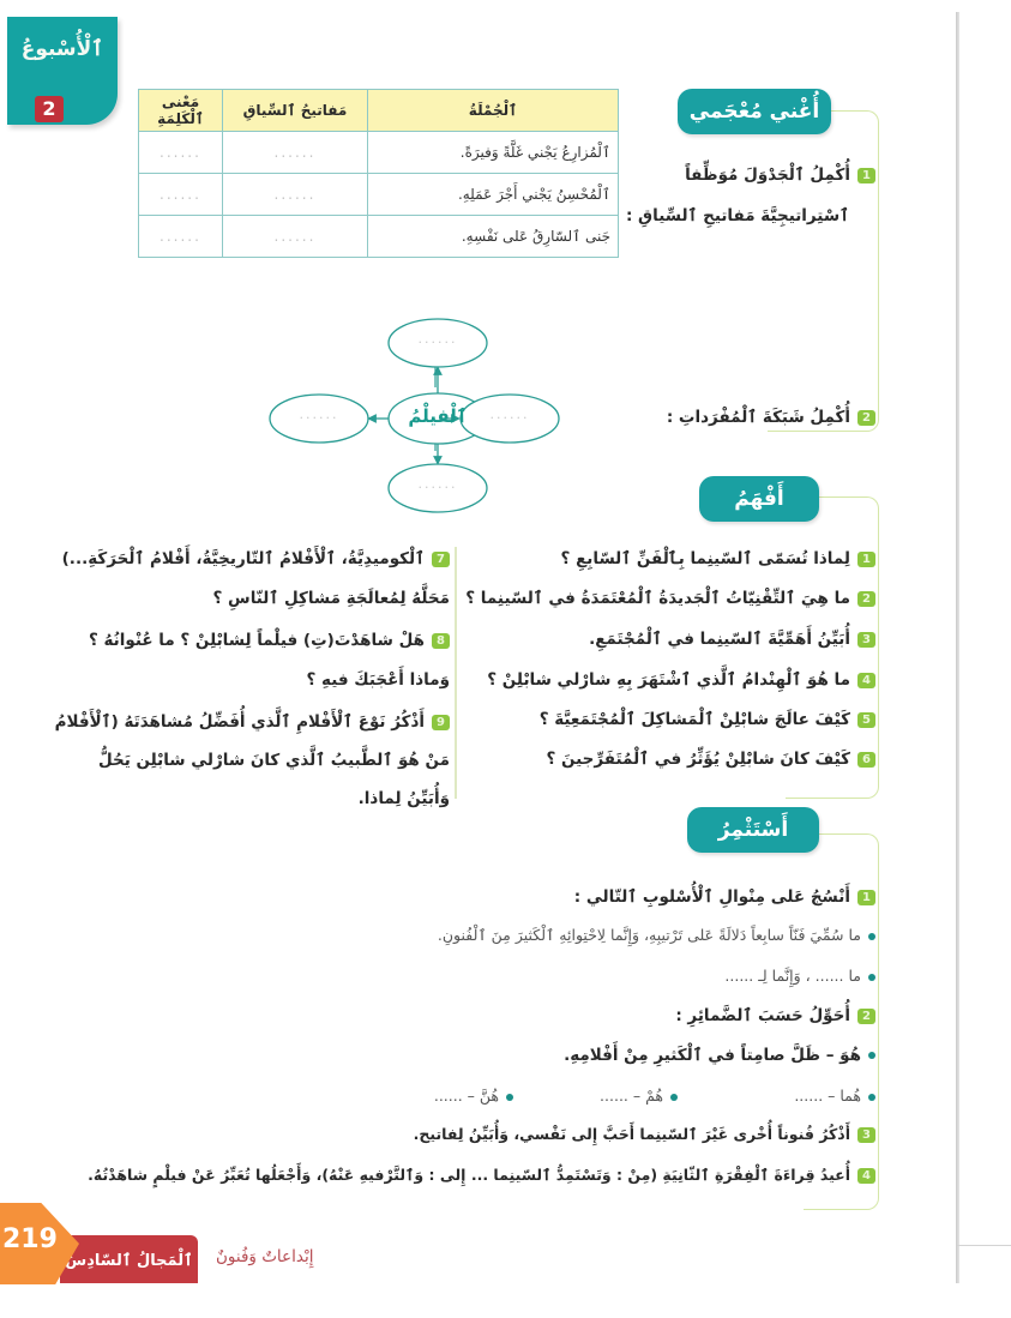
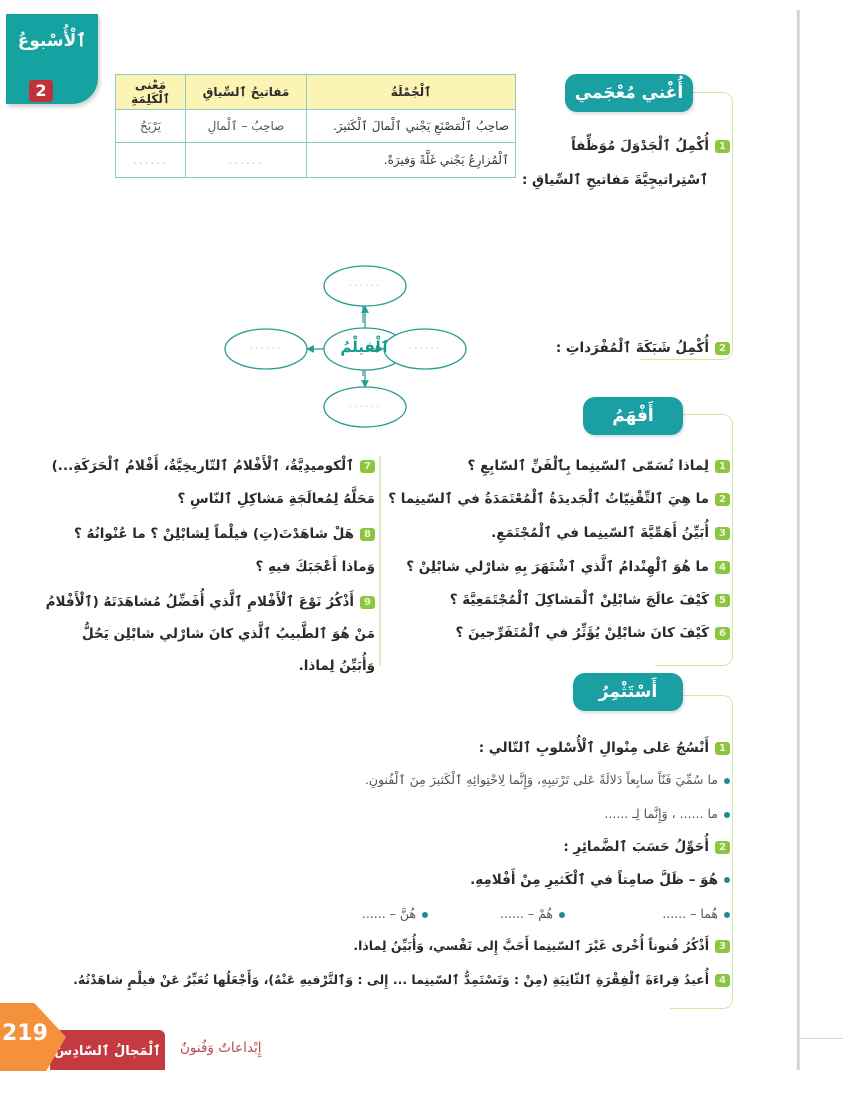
  ٱلْأُسْبوعُ
  2
  أُغْني مُعْجَمي
  1أُكْمِلُ ٱلْجَدْوَلَ مُوَظِّفاً
  ٱسْتِراتيجِيَّةَ مَفاتيحِ ٱلسِّياقِ :
  ٱلْجُمْلَةُ	مَفاتيحُ ٱلسِّياقِ	مَعْنى ٱلْكَلِمَةِ
+ صاحِبُ ٱلْمَصْنَعِ يَجْني ٱلْمالَ ٱلْكَثيرَ.	صاحِبُ – ٱلْمالِ	يَرْبَحُ
  ٱلْمُزارِعُ يَجْني غَلَّةً وَفيرَةً.	......	......
- ٱلْمُحْسِنُ يَجْني أَجْرَ عَمَلِهِ.	......	......
- جَنى ٱلسّارِقُ عَلى نَفْسِهِ.	......	......
  ......
  ......
  ......
  ......
  ٱلْفيلْمُ
  2أُكْمِلُ شَبَكَةَ ٱلْمُفْرَداتِ :
  أَفْهَمُ
  1لِماذا تُسَمّى ٱلسّينِما بِٱلْفَنِّ ٱلسّابِعِ ؟
  2ما هِيَ ٱلتِّقْنِيّاتُ ٱلْجَديدَةُ ٱلْمُعْتَمَدَةُ في ٱلسّينِما ؟
  3أُبَيِّنُ أَهَمِّيَّةَ ٱلسّينِما في ٱلْمُجْتَمَعِ.
  4ما هُوَ ٱلْهِنْدامُ ٱلَّذي ٱشْتَهَرَ بِهِ شارْلي شابْلِنْ ؟
  5كَيْفَ عالَجَ شابْلِنْ ٱلْمَشاكِلَ ٱلْمُجْتَمَعِيَّةَ ؟
  6كَيْفَ كانَ شابْلِنْ يُؤَثِّرُ في ٱلْمُتَفَرِّجينَ ؟
  7ٱلْكوميدِيَّةُ، ٱلْأَفْلامُ ٱلتّاريخِيَّةُ، أَفْلامُ ٱلْحَرَكَةِ...)
  مَحَلَّهُ لِمُعالَجَةِ مَشاكِلِ ٱلنّاسِ ؟
  8هَلْ شاهَدْتَ(تِ) فيلْماً لِشابْلِنْ ؟ ما عُنْوانُهُ ؟
  وَماذا أَعْجَبَكَ فيهِ ؟
  9أَذْكُرُ نَوْعَ ٱلْأَفْلامِ ٱلَّذي أُفَضِّلُ مُشاهَدَتَهُ (ٱلْأَفْلامُ
  مَنْ هُوَ ٱلطَّبيبُ ٱلَّذي كانَ شارْلي شابْلِن يَحُلُّ
  وَأُبَيِّنُ لِماذا.
  أَسْتَثْمِرُ
  1أَنْسُجُ عَلى مِنْوالِ ٱلْأُسْلوبِ ٱلتّالي :
  ما سُمِّيَ فَنّاً سابِعاً دَلالَةً عَلى تَرْتيبِهِ، وَإِنَّما لِاحْتِوائِهِ ٱلْكَثيرَ مِنَ ٱلْفُنونِ.
  ما ...... ، وَإِنَّما لِـ ......
  2أُحَوِّلُ حَسَبَ ٱلضَّمائِرِ :
  هُوَ – ظَلَّ صامِتاً في ٱلْكَثيرِ مِنْ أَفْلامِهِ.
  هُما – ......
  هُمْ – ......
  هُنَّ – ......
- 3أَذْكُرُ فُنوناً أُخْرى غَيْرَ ٱلسّينِما أَحَبَّ إِلى نَفْسي، وَأُبَيِّنُ لِفاتيح.
+ 3أَذْكُرُ فُنوناً أُخْرى غَيْرَ ٱلسّينِما أَحَبَّ إِلى نَفْسي، وَأُبَيِّنُ لِماذا.
  4أُعيدُ قِراءَةَ ٱلْفِقْرَةِ ٱلثّانِيَةِ (مِنْ : وَتَسْتَمِدُّ ٱلسّينِما ... إِلى : وَٱلتَّرْفيهِ عَنْهُ)، وَأَجْعَلُها تُعَبِّرُ عَنْ فيلْمٍ شاهَدْتُهُ.
  ٱلْمَجالُ ٱلسّادِسُ
  219
  إِبْداعاتٌ وَفُنونٌ
